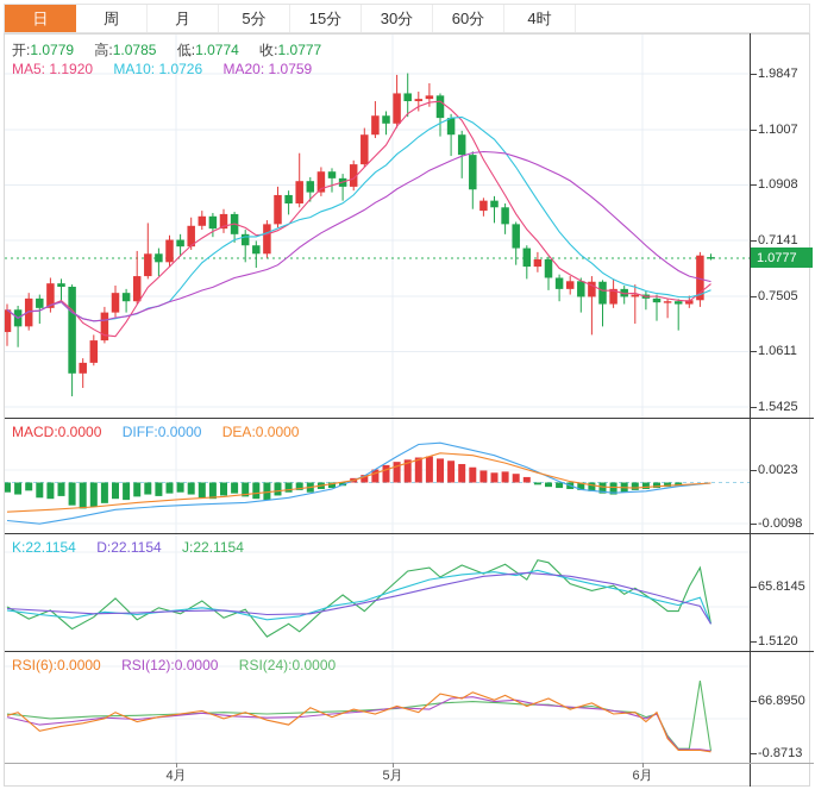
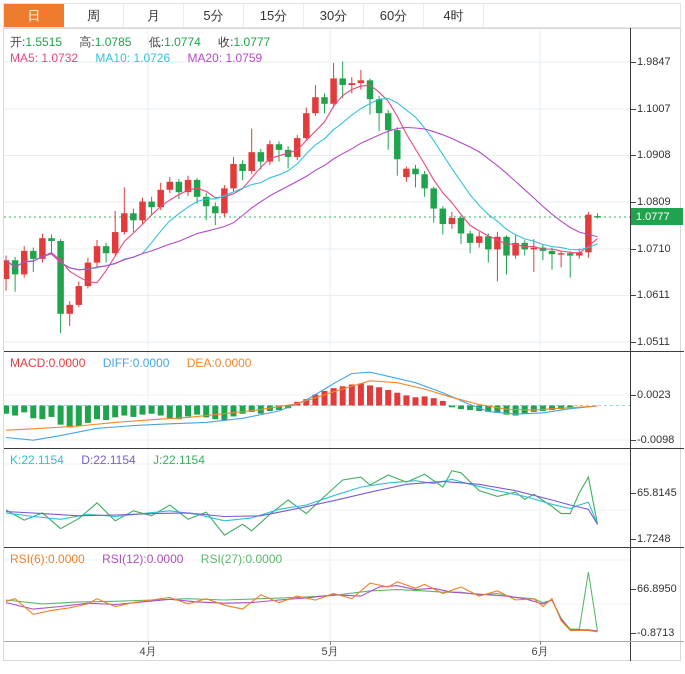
  日
  周
  月
  5分
  15分
  30分
  60分
  4时
- 开:1.0779 高:1.0785 低:1.0774 收:1.0777
+ 开:1.5515 高:1.0785 低:1.0774 收:1.0777
- MA5: 1.1920 MA10: 1.0726 MA20: 1.0759
+ MA5: 1.0732 MA10: 1.0726 MA20: 1.0759
  MACD:0.0000 DIFF:0.0000 DEA:0.0000
  K:22.1154 D:22.1154 J:22.1154
- RSI(6):0.0000 RSI(12):0.0000 RSI(24):0.0000
+ RSI(6):0.0000 RSI(12):0.0000 RSI(27):0.0000
  1.9847
  1.1007
  1.0908
- 0.7141
+ 1.0809
- 0.7505
+ 1.0710
  1.0611
- 1.5425
+ 1.0511
  1.0777
  0.0023
  -0.0098
  65.8145
- 1.5120
+ 1.7248
  66.8950
  -0.8713
  4月
  5月
  6月
